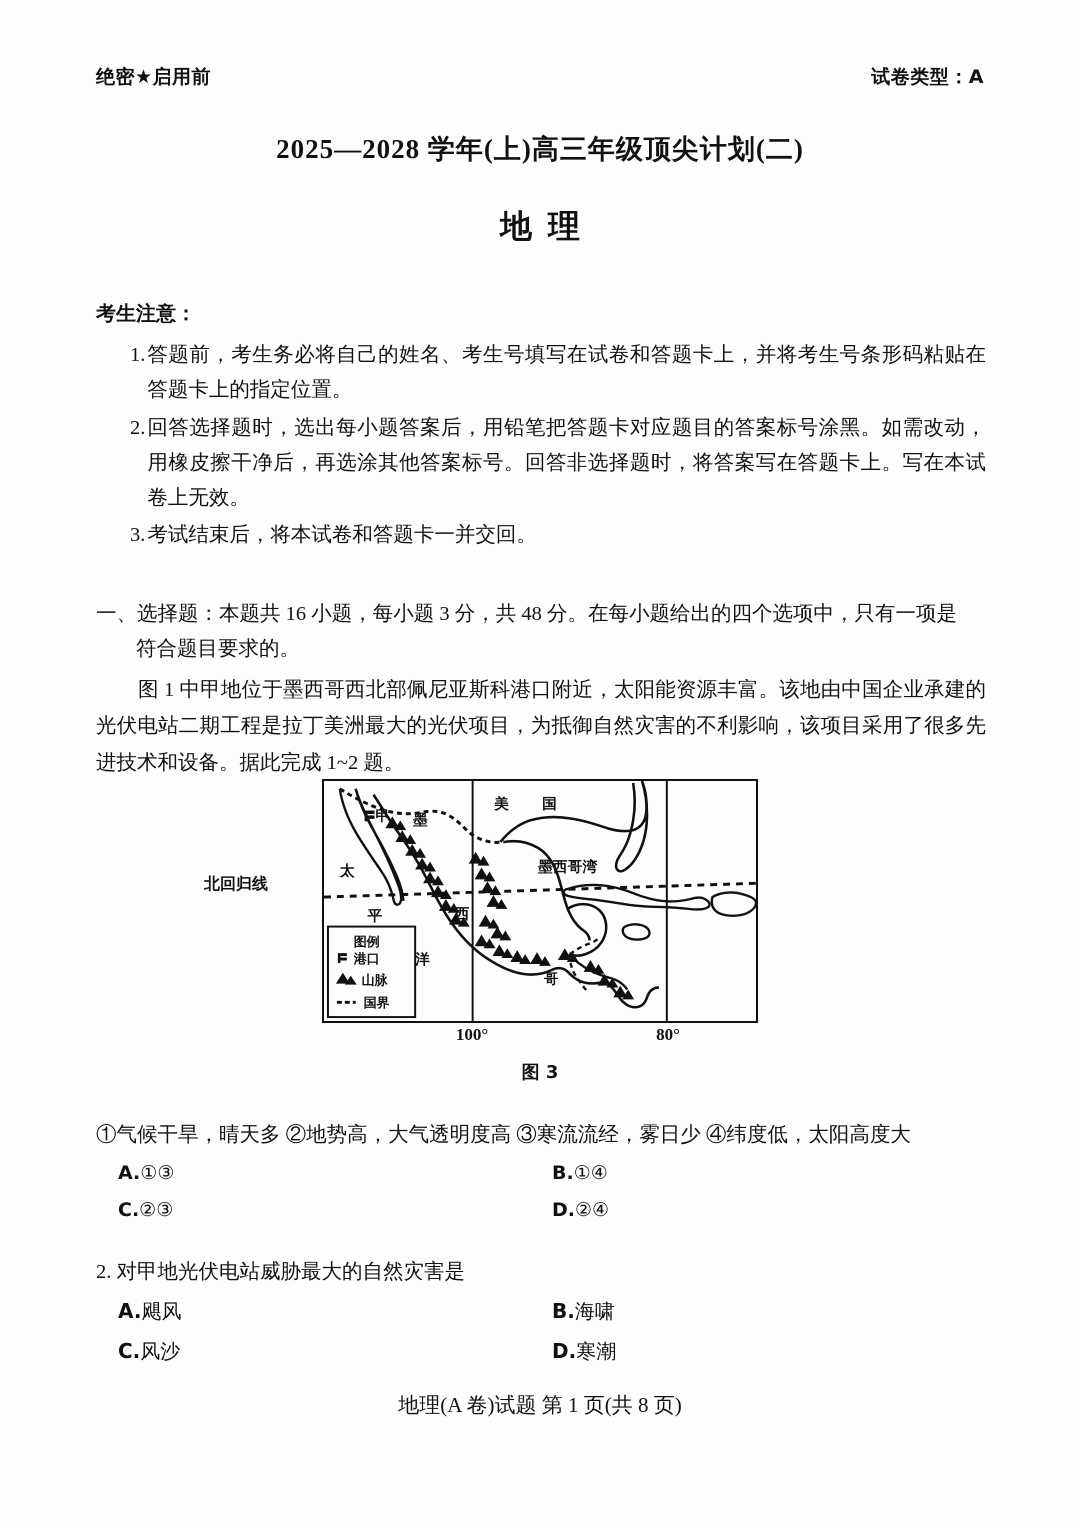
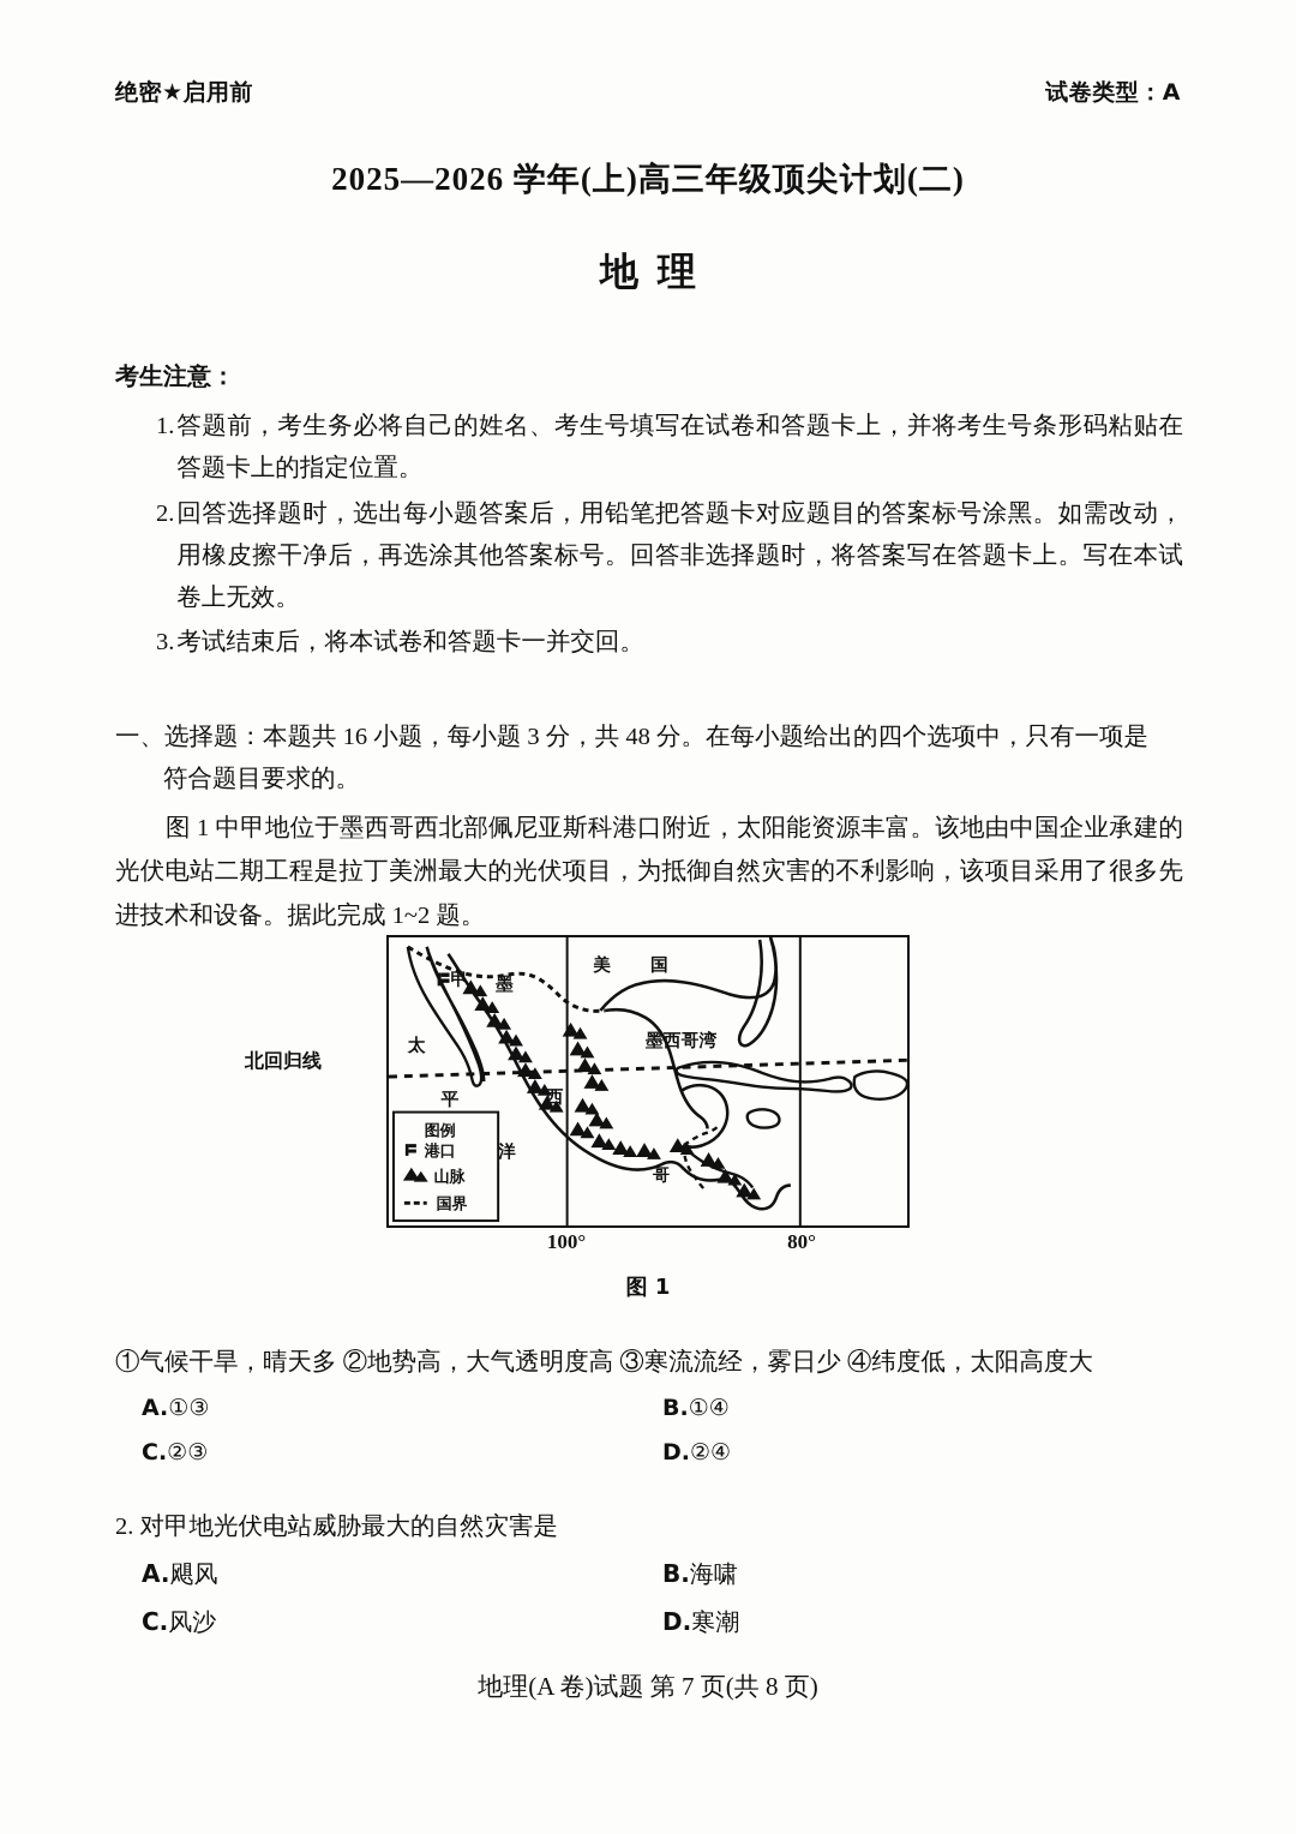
  绝密★启用前
  试卷类型：A
- 2025—2028 学年(上)高三年级顶尖计划(二)
+ 2025—2026 学年(上)高三年级顶尖计划(二)
  地理
  考生注意：
  1.
  答题前，考生务必将自己的姓名、考生号填写在试卷和答题卡上，并将考生号条形码粘贴在答题卡上的指定位置。
  2.
  回答选择题时，选出每小题答案后，用铅笔把答题卡对应题目的答案标号涂黑。如需改动，用橡皮擦干净后，再选涂其他答案标号。回答非选择题时，将答案写在答题卡上。写在本试卷上无效。
  3.
  考试结束后，将本试卷和答题卡一并交回。
  一、选择题：本题共 16 小题，每小题 3 分，共 48 分。在每小题给出的四个选项中，只有一项是
  符合题目要求的。
  图 1 中甲地位于墨西哥西北部佩尼亚斯科港口附近，太阳能资源丰富。该地由中国企业承建的光伏电站二期工程是拉丁美洲最大的光伏项目，为抵御自然灾害的不利影响，该项目采用了很多先进技术和设备。据此完成 1~2 题。
  北回归线
  甲
  太
  平
  洋
  墨
  西
  哥
  美 国
  墨西哥湾
  图例
  港口
  山脉
  国界
  100°
  80°
- 图 3
+ 图 1
  ①气候干旱，晴天多 ②地势高，大气透明度高 ③寒流流经，雾日少 ④纬度低，太阳高度大
  A.①③
  B.①④
  C.②③
  D.②④
  2. 对甲地光伏电站威胁最大的自然灾害是
  A.飓风
  B.海啸
  C.风沙
  D.寒潮
- 地理(A 卷)试题 第 1 页(共 8 页)
+ 地理(A 卷)试题 第 7 页(共 8 页)
